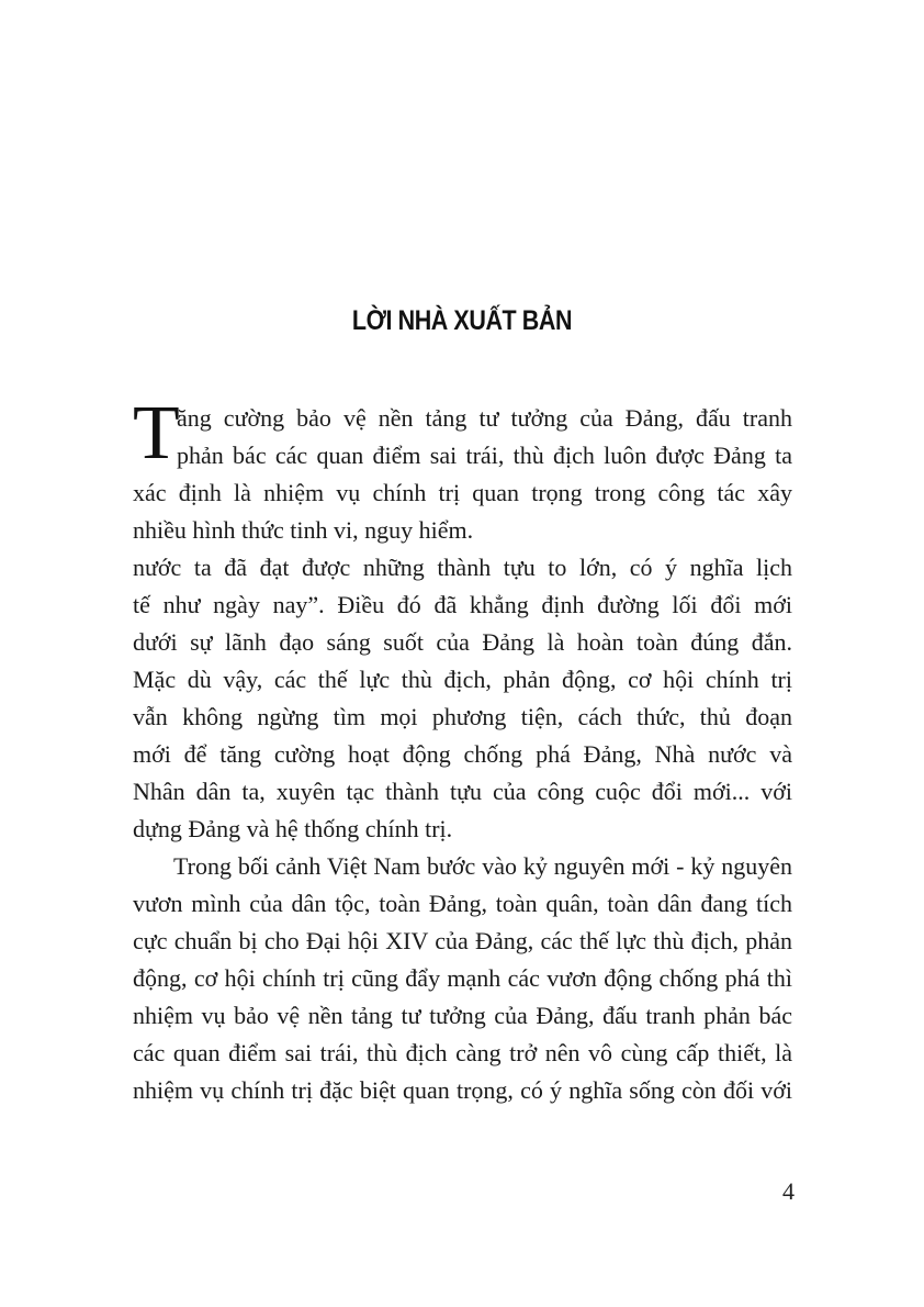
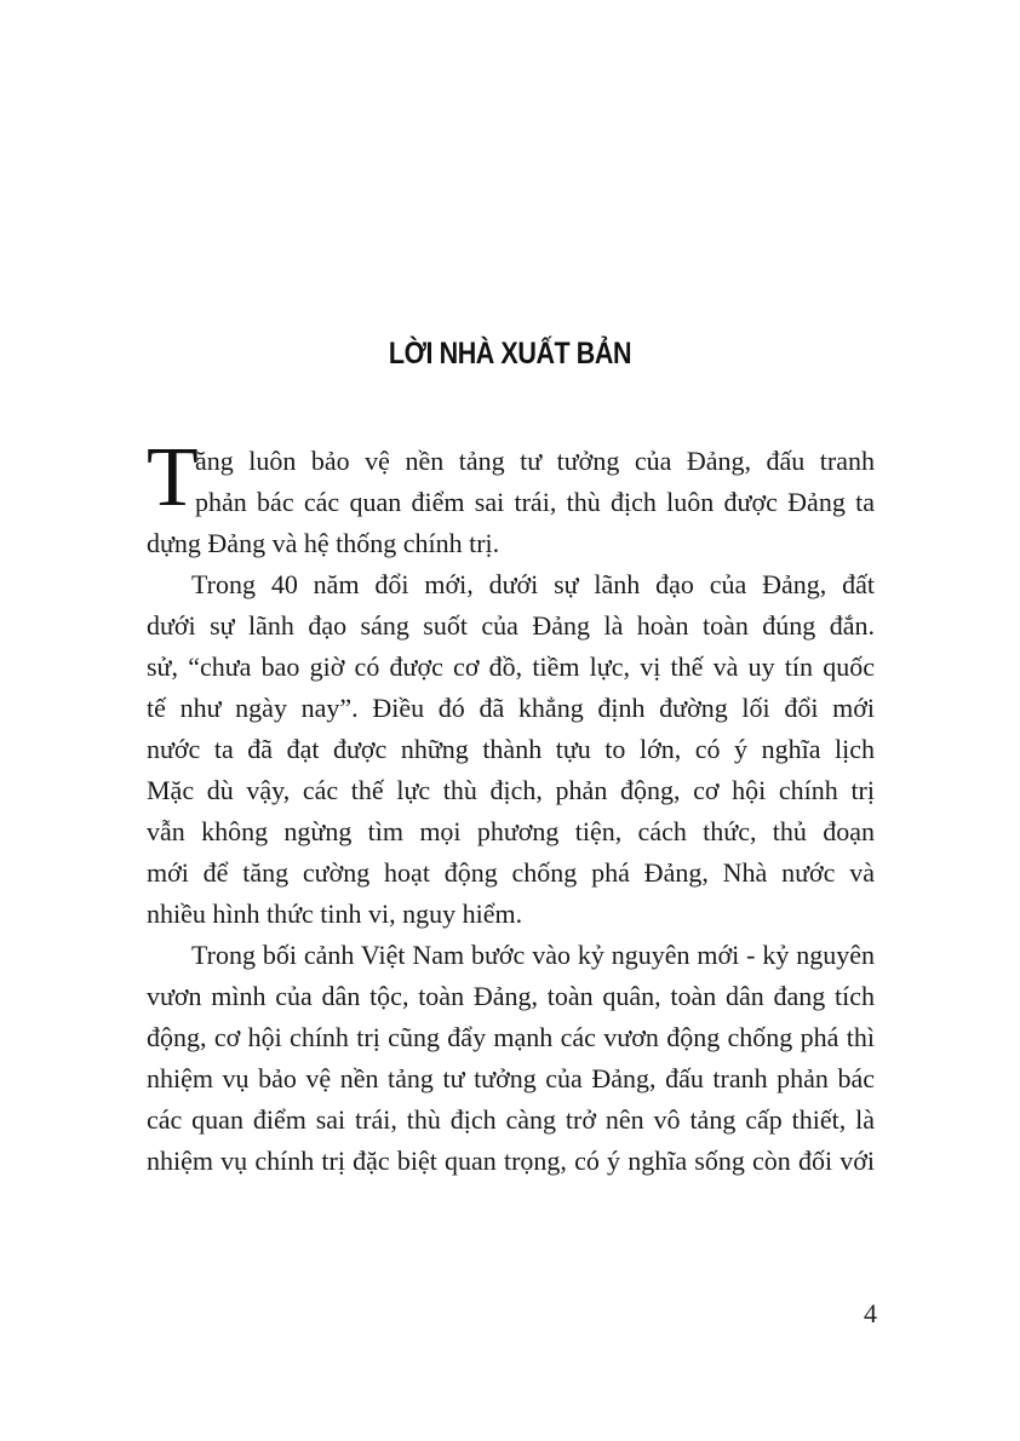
  LỜI NHÀ XUẤT BẢN
  T
- ăng cường bảo vệ nền tảng tư tưởng của Đảng, đấu tranh
+ ăng luôn bảo vệ nền tảng tư tưởng của Đảng, đấu tranh
  phản bác các quan điểm sai trái, thù địch luôn được Đảng ta
- xác định là nhiệm vụ chính trị quan trọng trong công tác xây
- nhiều hình thức tinh vi, nguy hiểm.
+ dựng Đảng và hệ thống chính trị.
+ Trong 40 năm đổi mới, dưới sự lãnh đạo của Đảng, đất
- nước ta đã đạt được những thành tựu to lớn, có ý nghĩa lịch
+ dưới sự lãnh đạo sáng suốt của Đảng là hoàn toàn đúng đắn.
+ sử, “chưa bao giờ có được cơ đồ, tiềm lực, vị thế và uy tín quốc
  tế như ngày nay”. Điều đó đã khẳng định đường lối đổi mới
- dưới sự lãnh đạo sáng suốt của Đảng là hoàn toàn đúng đắn.
+ nước ta đã đạt được những thành tựu to lớn, có ý nghĩa lịch
  Mặc dù vậy, các thế lực thù địch, phản động, cơ hội chính trị
  vẫn không ngừng tìm mọi phương tiện, cách thức, thủ đoạn
  mới để tăng cường hoạt động chống phá Đảng, Nhà nước và
- Nhân dân ta, xuyên tạc thành tựu của công cuộc đổi mới... với
- dựng Đảng và hệ thống chính trị.
+ nhiều hình thức tinh vi, nguy hiểm.
  Trong bối cảnh Việt Nam bước vào kỷ nguyên mới - kỷ nguyên
  vươn mình của dân tộc, toàn Đảng, toàn quân, toàn dân đang tích
- cực chuẩn bị cho Đại hội XIV của Đảng, các thế lực thù địch, phản
  động, cơ hội chính trị cũng đẩy mạnh các vươn động chống phá thì
  nhiệm vụ bảo vệ nền tảng tư tưởng của Đảng, đấu tranh phản bác
- các quan điểm sai trái, thù địch càng trở nên vô cùng cấp thiết, là
+ các quan điểm sai trái, thù địch càng trở nên vô tảng cấp thiết, là
  nhiệm vụ chính trị đặc biệt quan trọng, có ý nghĩa sống còn đối với
  4
